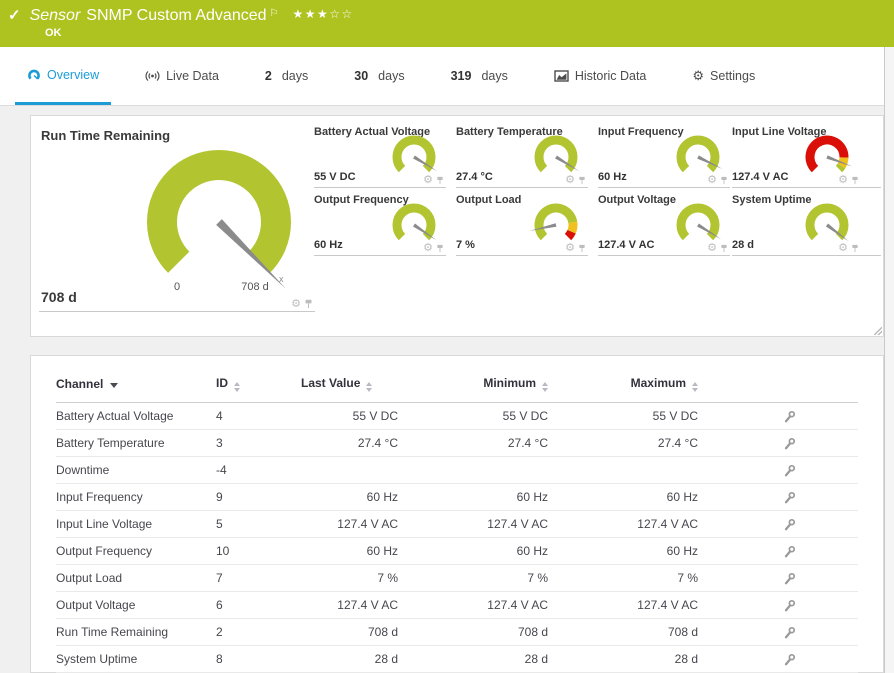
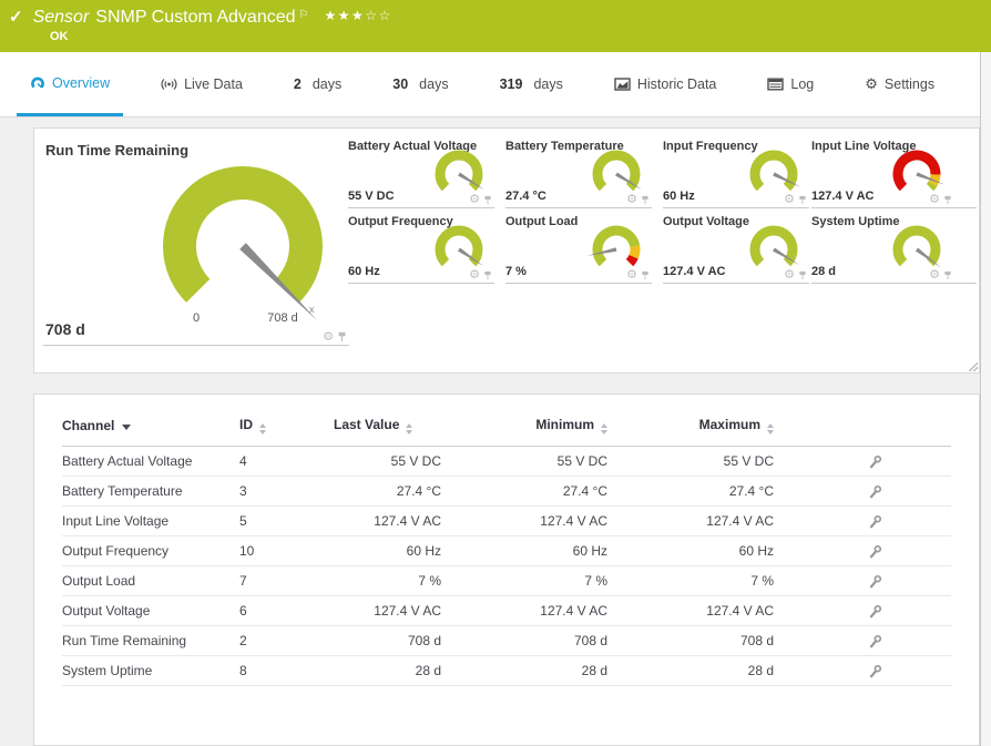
  ✓
  Sensor
  SNMP Custom Advanced
  ⚐
  ★★★☆☆
  OK
  Overview
  Live Data
  2
  days
  30
  days
  319
  days
  Historic Data
+ Log
  ⚙
  Settings
  Run Time Remaining
  0
  708 d
  x
  708 d
  ⚙
  Battery Actual Voltage
  55 V DC
  ⚙
  Battery Temperature
  27.4 °C
  ⚙
  Input Frequency
  60 Hz
  ⚙
  Input Line Voltage
  127.4 V AC
  ⚙
  Output Frequency
  60 Hz
  ⚙
  Output Load
  7 %
  ⚙
  Output Voltage
  127.4 V AC
  ⚙
  System Uptime
  28 d
  ⚙
  Channel	ID	Last Value	Minimum	Maximum
  Battery Actual Voltage	4	55 V DC	55 V DC	55 V DC
  Battery Temperature	3	27.4 °C	27.4 °C	27.4 °C
- Downtime	-4
- Input Frequency	9	60 Hz	60 Hz	60 Hz
  Input Line Voltage	5	127.4 V AC	127.4 V AC	127.4 V AC
  Output Frequency	10	60 Hz	60 Hz	60 Hz
  Output Load	7	7 %	7 %	7 %
  Output Voltage	6	127.4 V AC	127.4 V AC	127.4 V AC
  Run Time Remaining	2	708 d	708 d	708 d
  System Uptime	8	28 d	28 d	28 d
